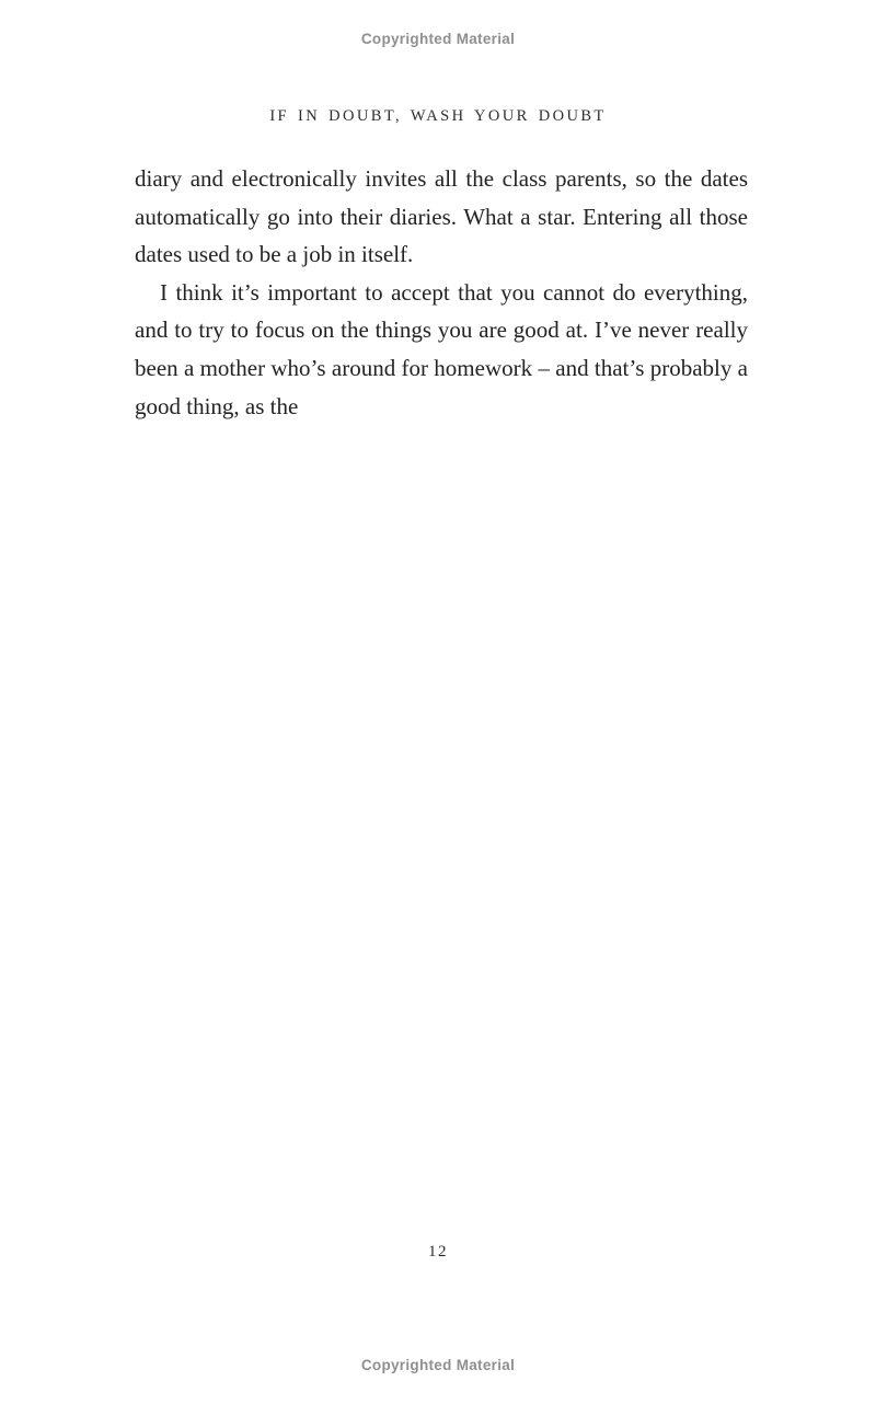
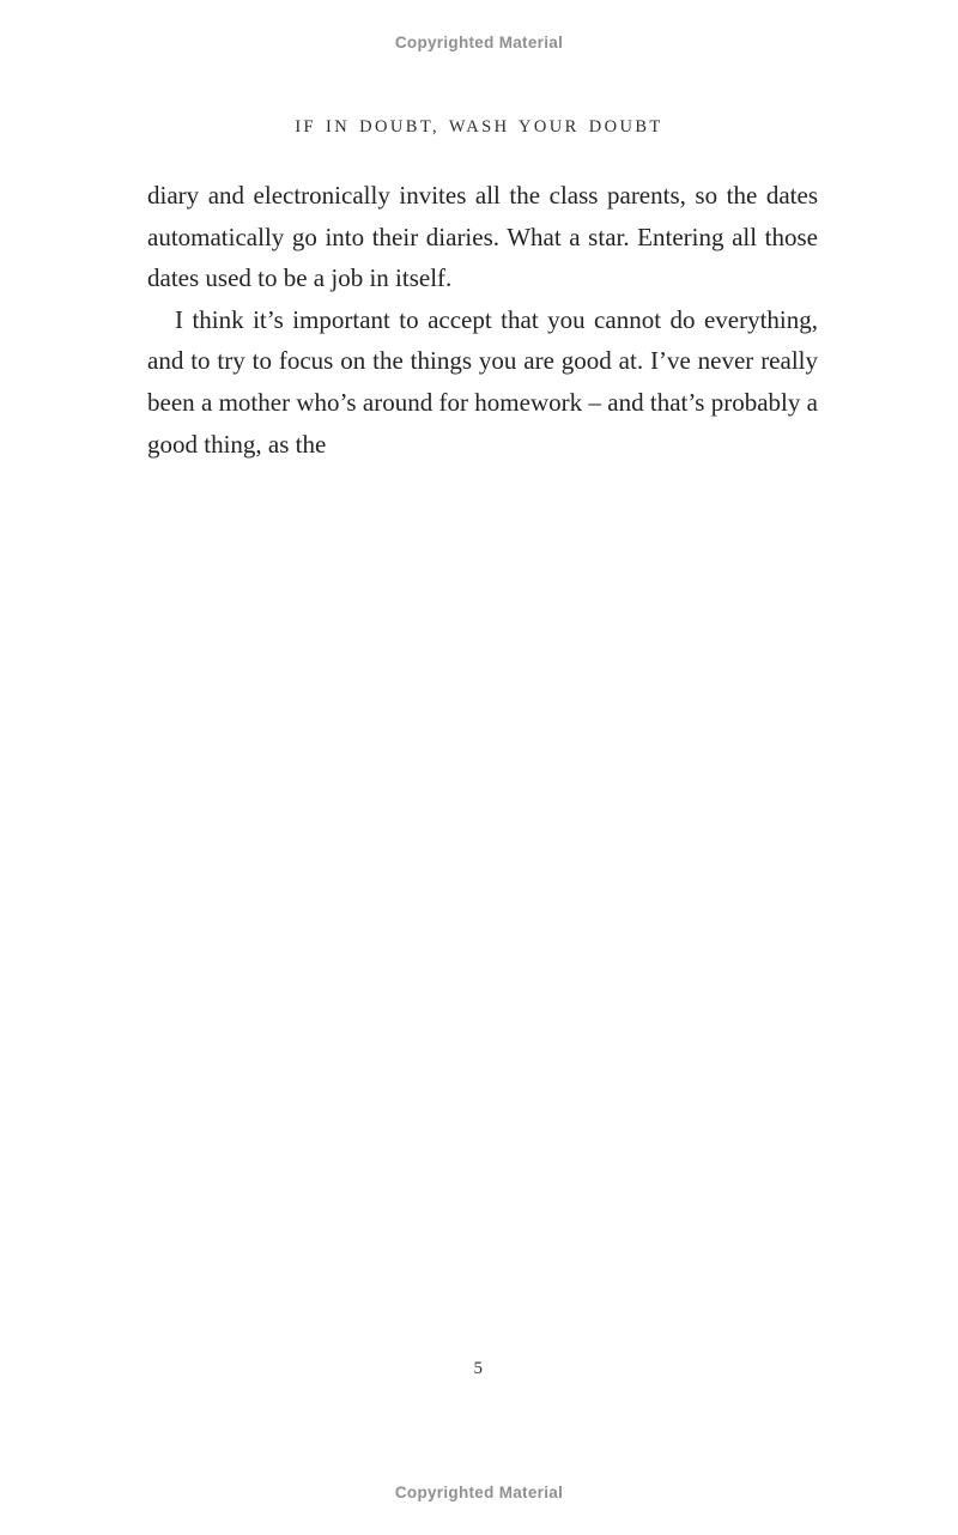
  Copyrighted Material
  IF IN DOUBT, WASH YOUR DOUBT
  diary and electronically invites all the class parents, so the dates automatically go into their diaries. What a star. Entering all those dates used to be a job in itself.
  I think it’s important to accept that you cannot do everything, and to try to focus on the things you are good at. I’ve never really been a mother who’s around for homework – and that’s probably a good thing, as the
- 12
+ 5
  Copyrighted Material
